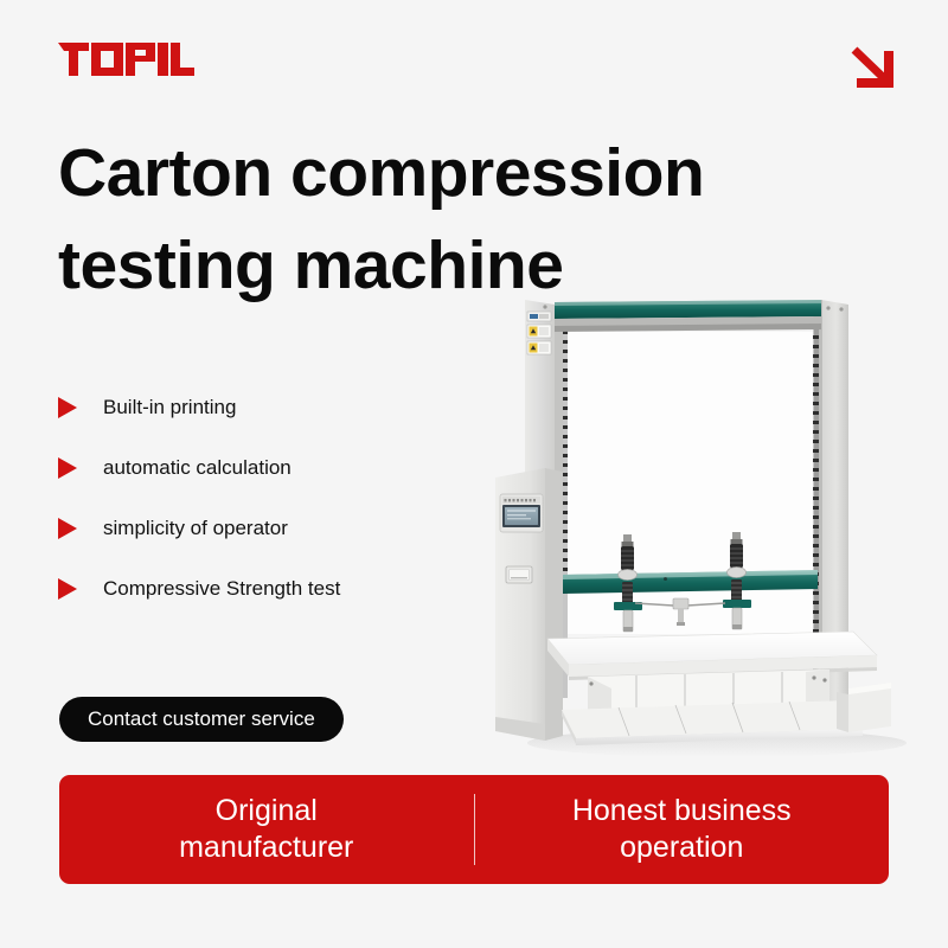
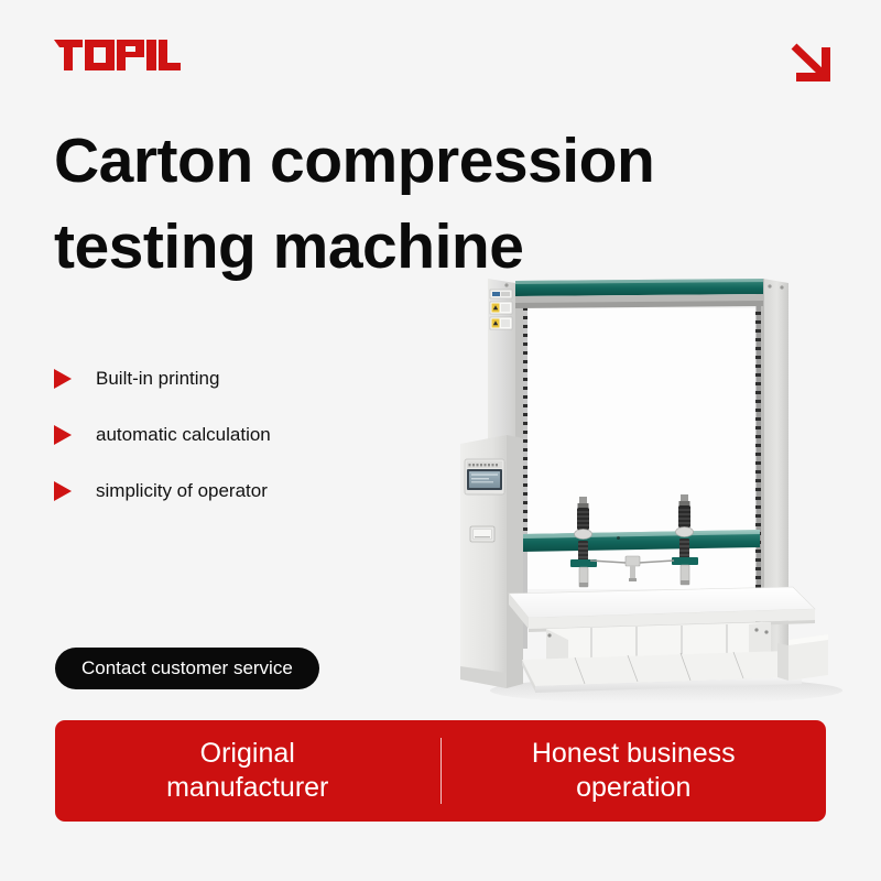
  Carton compression testing machine
  Built-in printing
  automatic calculation
  simplicity of operator
- Compressive Strength test
  Contact customer service
  Original
  manufacturer
  Honest business
  operation
